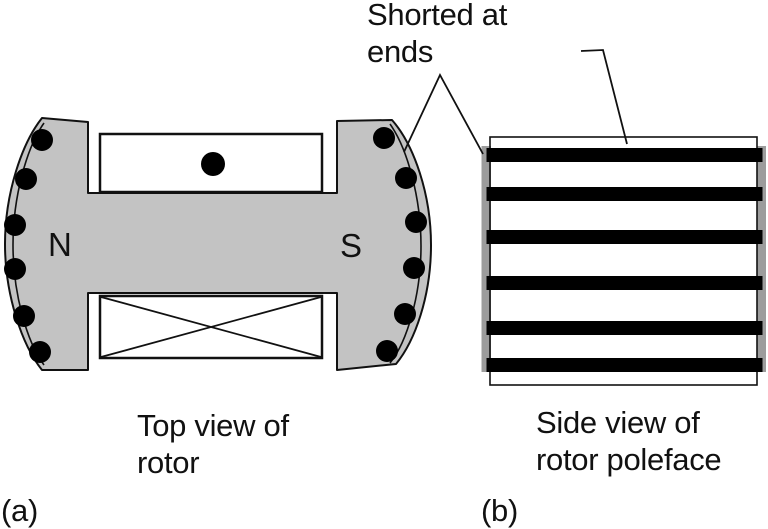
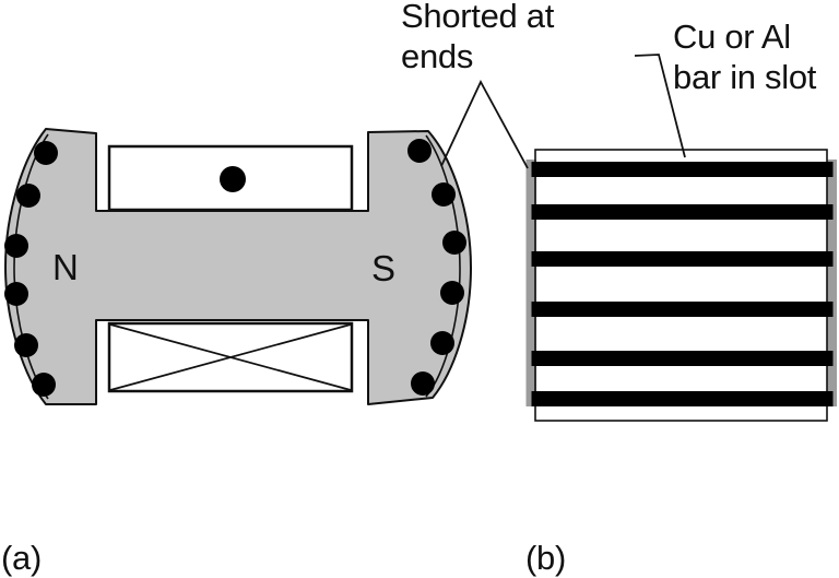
  Shorted at
  ends
+ Cu or Al
+ bar in slot
  N
  S
- Top view of
- rotor
- Side view of
- rotor poleface
  (a)
  (b)
